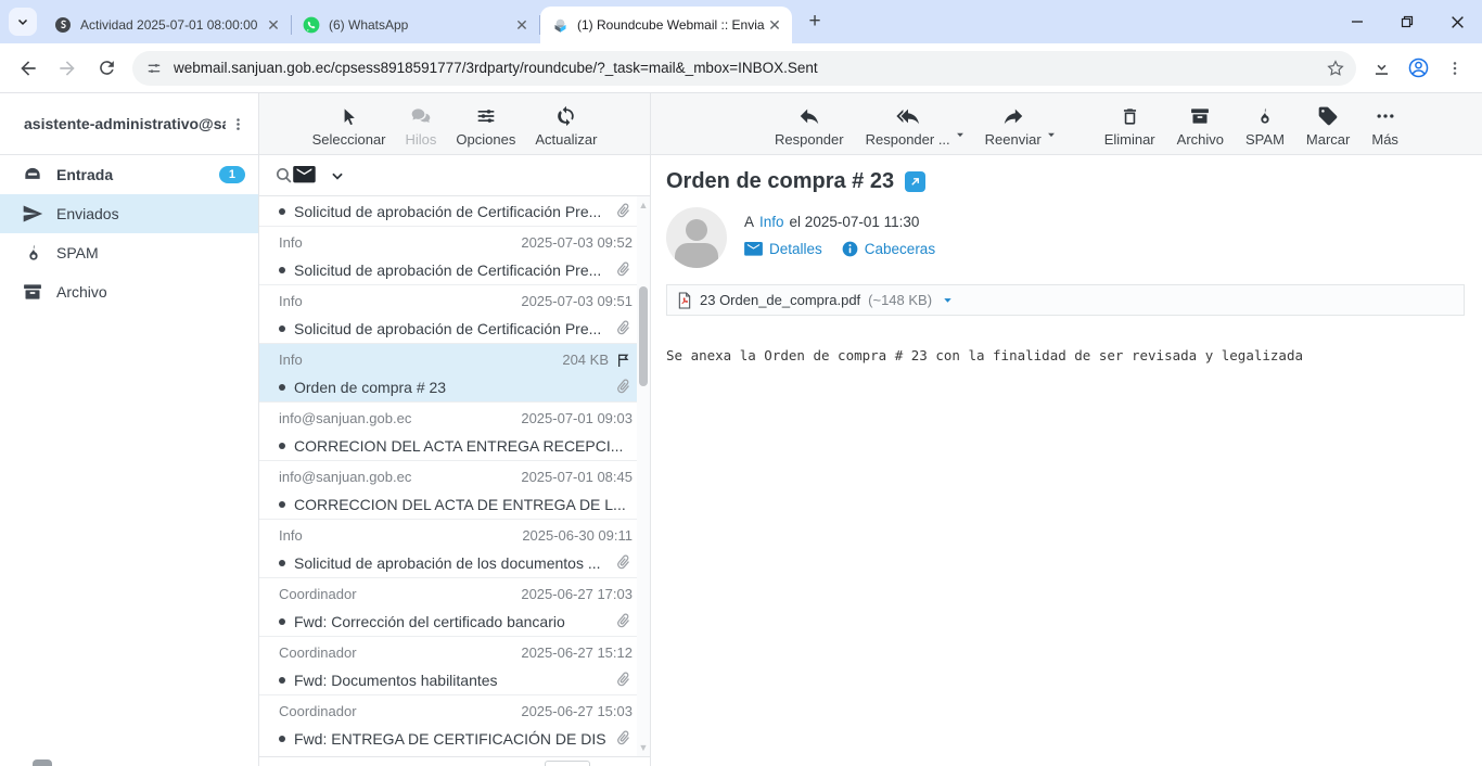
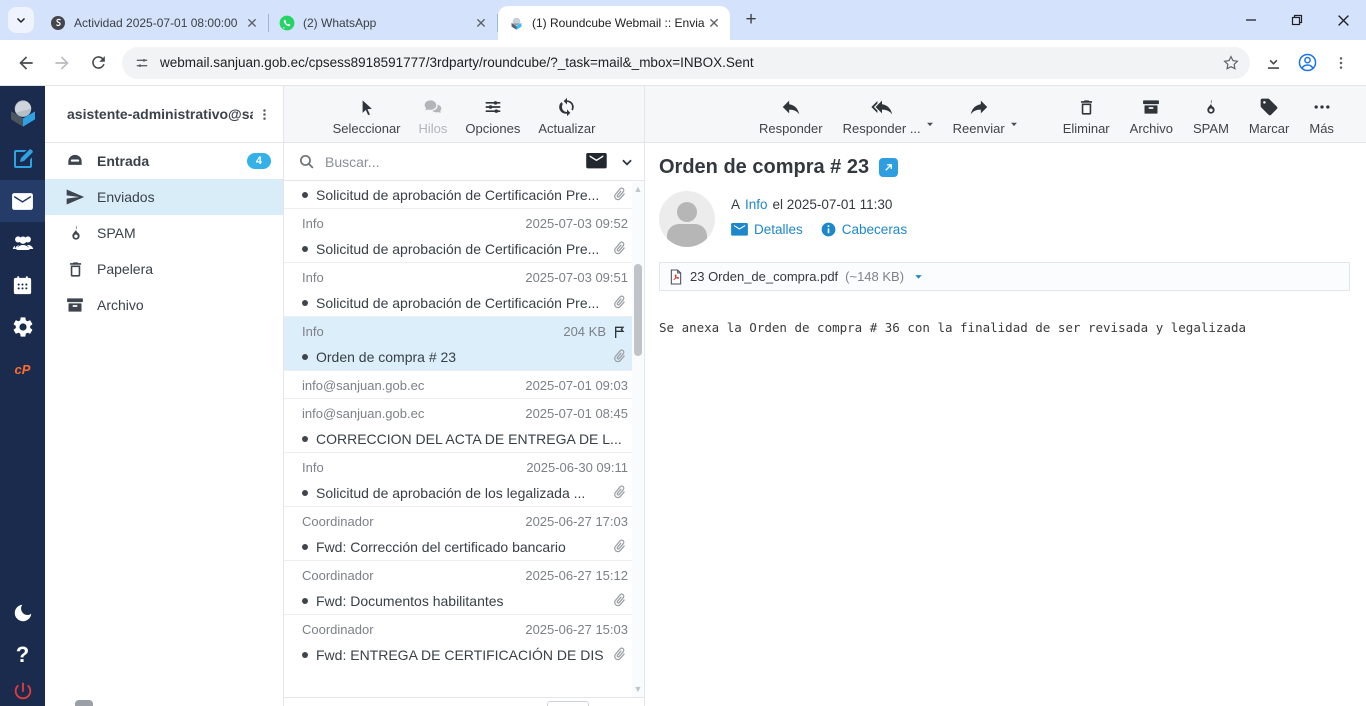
  Actividad 2025-07-01 08:00:00
  ✕
- (6) WhatsApp
+ (2) WhatsApp
  ✕
  (1) Roundcube Webmail :: Envia
  ✕
  +
  webmail.sanjuan.gob.ec/cpsess8918591777/3rdparty/roundcube/?_task=mail&_mbox=INBOX.Sent
+ cP
+ ?
  asistente-administrativo@s
  Entrada
- 1
+ 4
  Enviados
  SPAM
+ Papelera
  Archivo
  Seleccionar
  Hilos
  Opciones
  Actualizar
+ Buscar...
  Solicitud de aprobación de Certificación Pre...
  Info
  2025-07-03 09:52
  Solicitud de aprobación de Certificación Pre...
  Info
  2025-07-03 09:51
  Solicitud de aprobación de Certificación Pre...
  Info
  204 KB
  Orden de compra # 23
  info@sanjuan.gob.ec
  2025-07-01 09:03
- CORRECION DEL ACTA ENTREGA RECEPCI...
  info@sanjuan.gob.ec
  2025-07-01 08:45
  CORRECCION DEL ACTA DE ENTREGA DE L...
  Info
  2025-06-30 09:11
- Solicitud de aprobación de los documentos ...
+ Solicitud de aprobación de los legalizada ...
  Coordinador
  2025-06-27 17:03
  Fwd: Corrección del certificado bancario
  Coordinador
  2025-06-27 15:12
  Fwd: Documentos habilitantes
  Coordinador
  2025-06-27 15:03
  Fwd: ENTREGA DE CERTIFICACIÓN DE DIS
  ▲
  ▼
  Responder
  Responder ...
  Reenviar
  Eliminar
  Archivo
  SPAM
  Marcar
  Más
  Orden de compra # 23
  A
  Info
  el 2025-07-01 11:30
  Detalles
  Cabeceras
  23 Orden_de_compra.pdf
  (~148 KB)
- Se anexa la Orden de compra # 23 con la finalidad de ser revisada y legalizada
+ Se anexa la Orden de compra # 36 con la finalidad de ser revisada y legalizada
